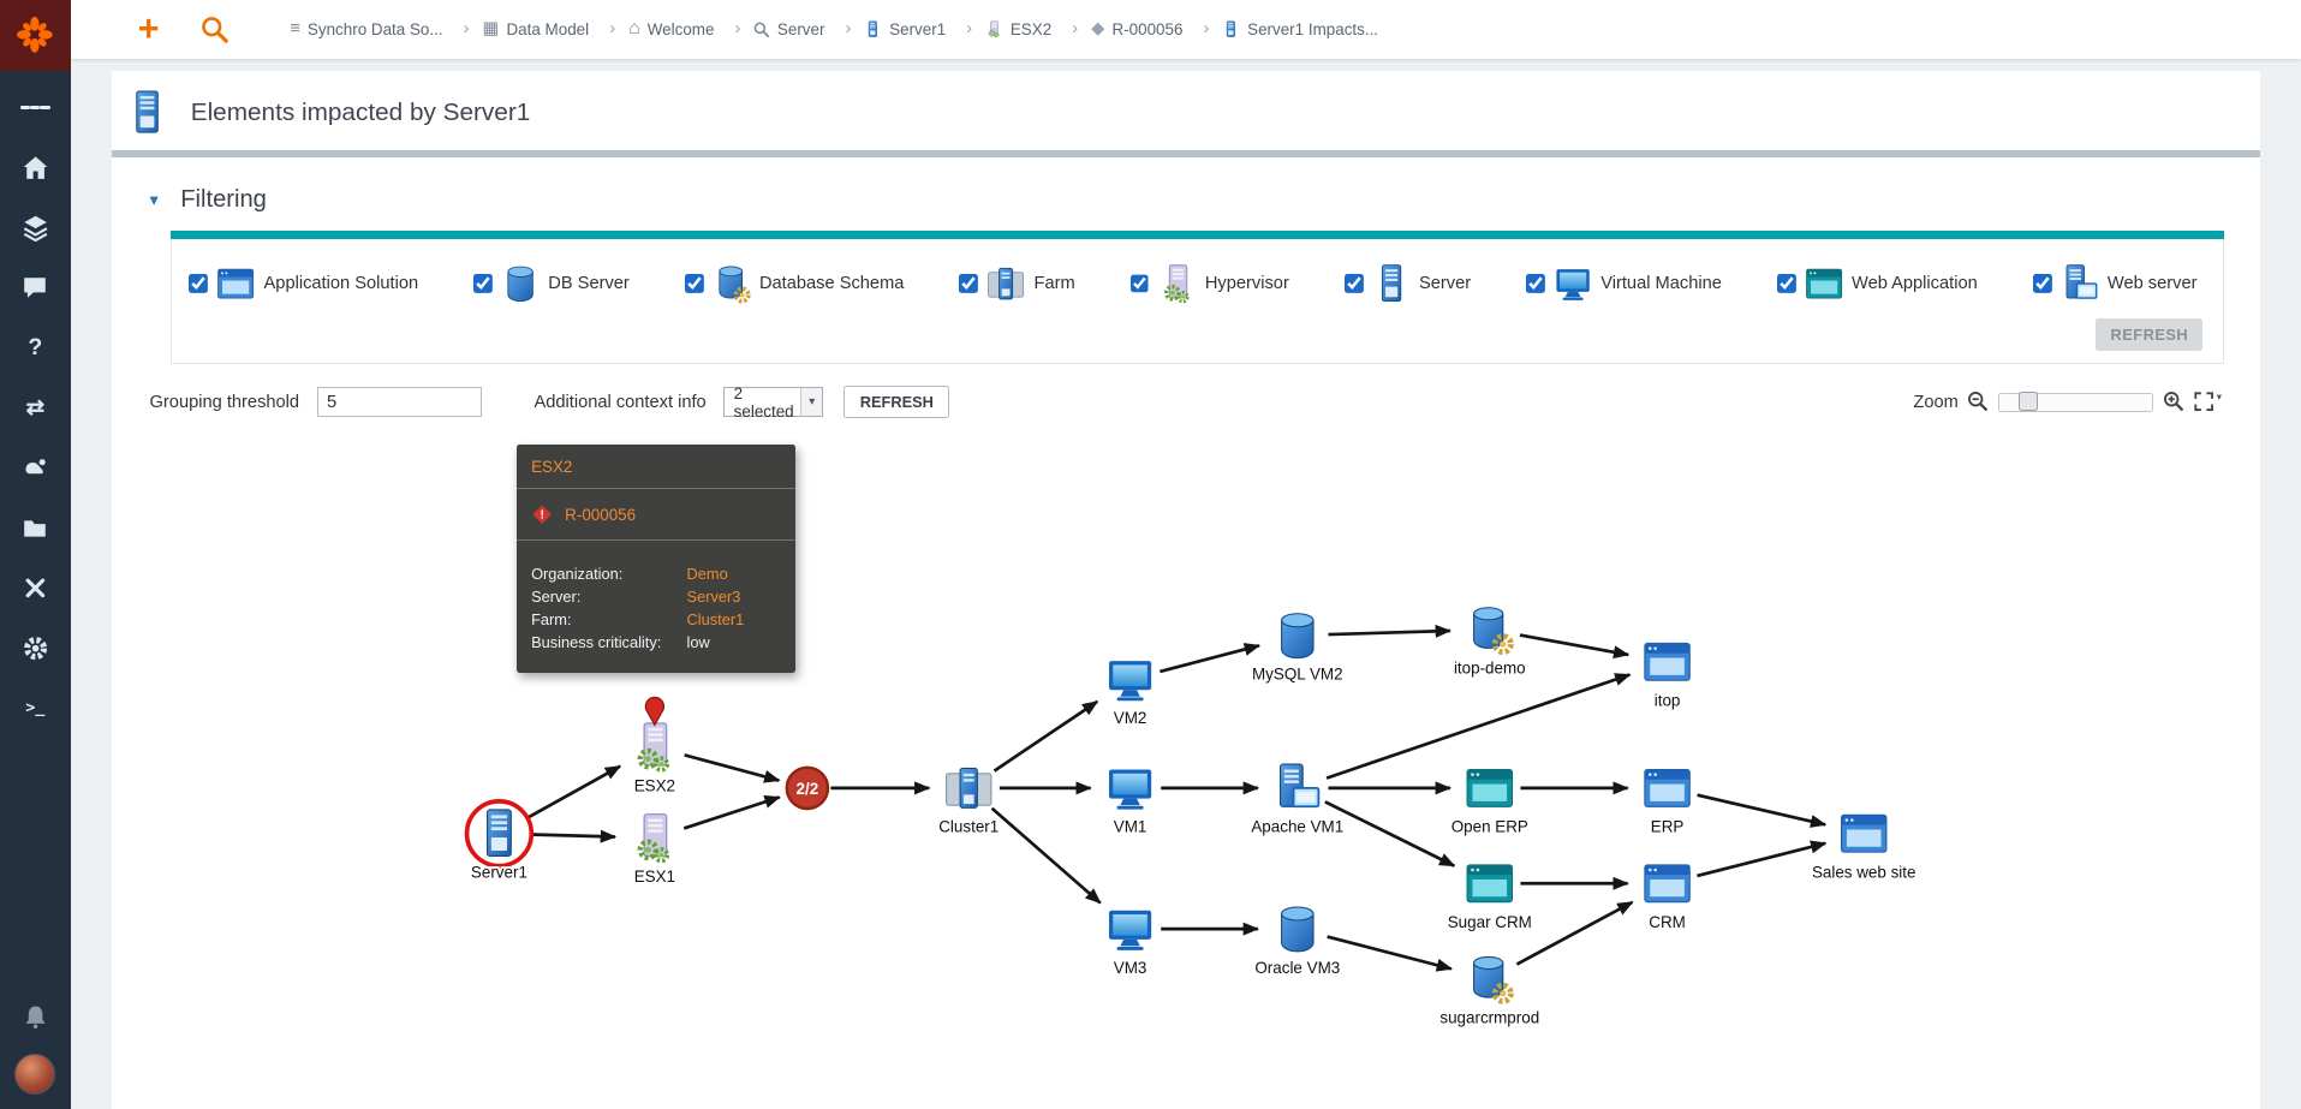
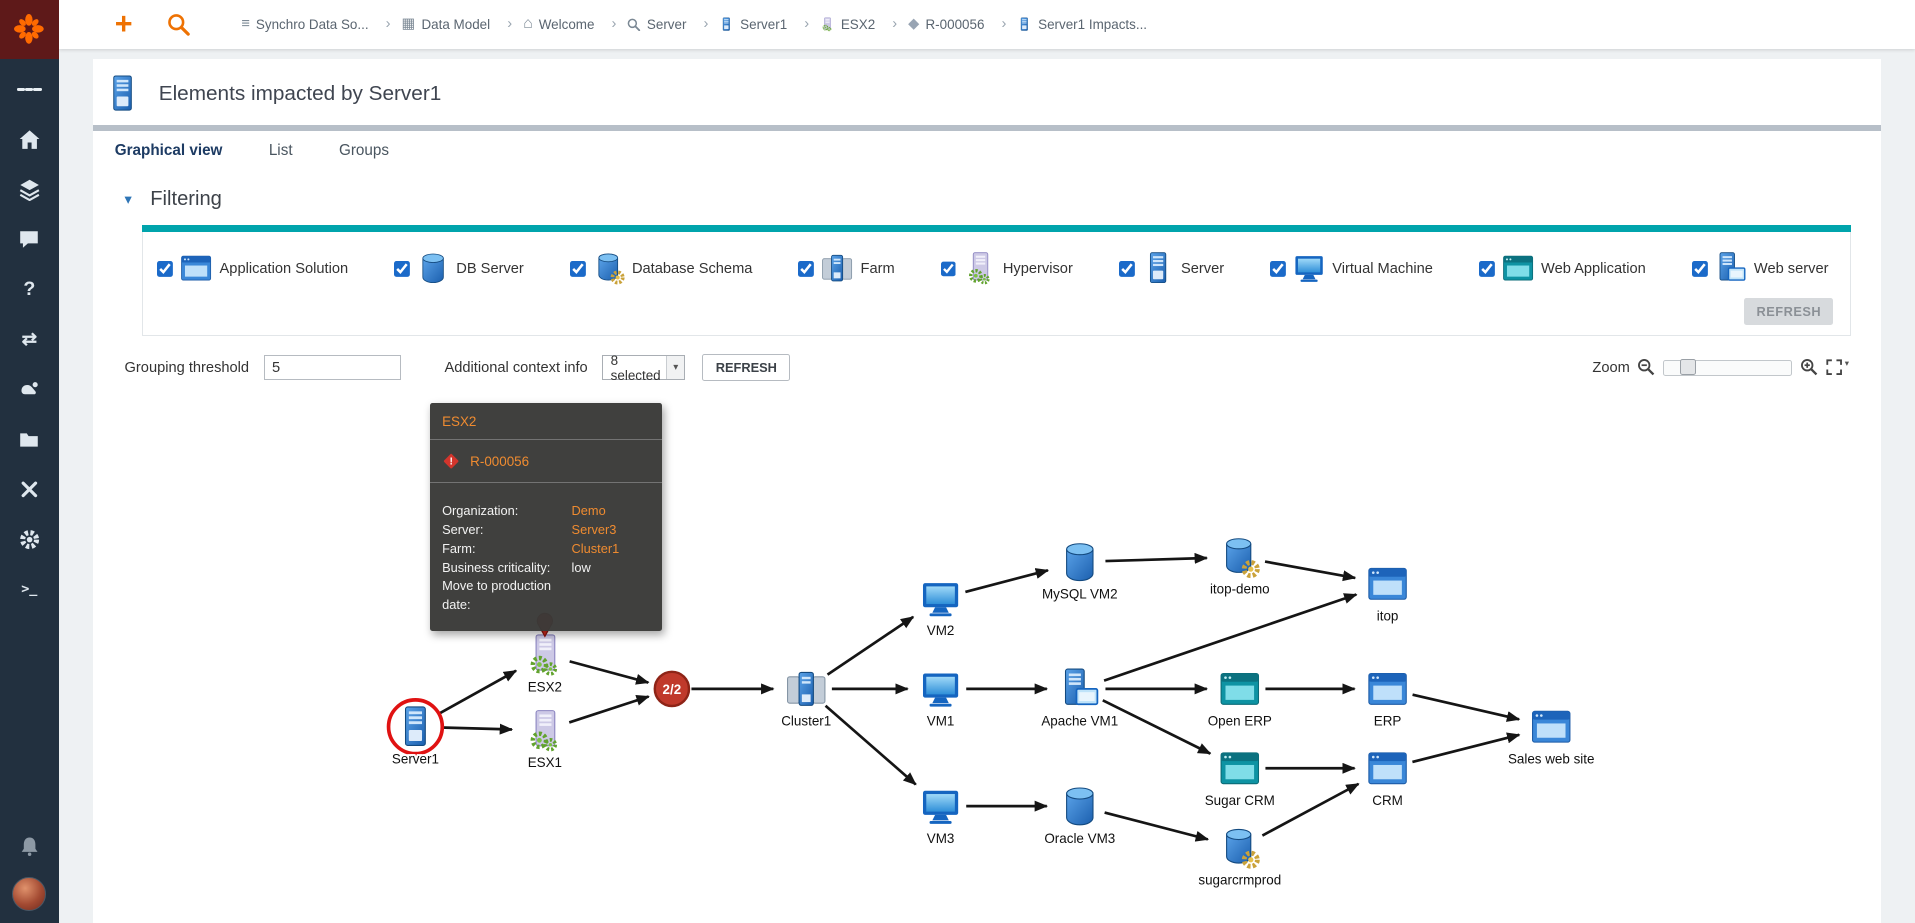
  ?
  ⇄
  >_
  +
  ≡
  Synchro Data So...
  ▦
  Data Model
  ⌂
  Welcome
  Server
  Server1
  ESX2
  ◆
  R-000056
  Server1 Impacts...
  Elements impacted by Server1
+ Graphical view
+ List
+ Groups
  ▾
  Filtering
  Application Solution
  DB Server
  Database Schema
  Farm
  Hypervisor
  Server
  Virtual Machine
  Web Application
  Web server
  REFRESH
  Grouping threshold
  5
  Additional context info
- 2 selected
+ 8 selected
  ▾
  REFRESH
  Zoom
  ▾
  Server1
  ESX1
  ESX2
  2/2
  Cluster1
  VM2
  VM1
  VM3
  MySQL VM2
  Apache VM1
  Oracle VM3
  itop-demo
  Open ERP
  Sugar CRM
  sugarcrmprod
  itop
  ERP
  CRM
  Sales web site
  ESX2
  !
  R-000056
  Organization:
  Demo
  Server:
  Server3
  Farm:
  Cluster1
  Business criticality:
  low
+ Move to production date:
